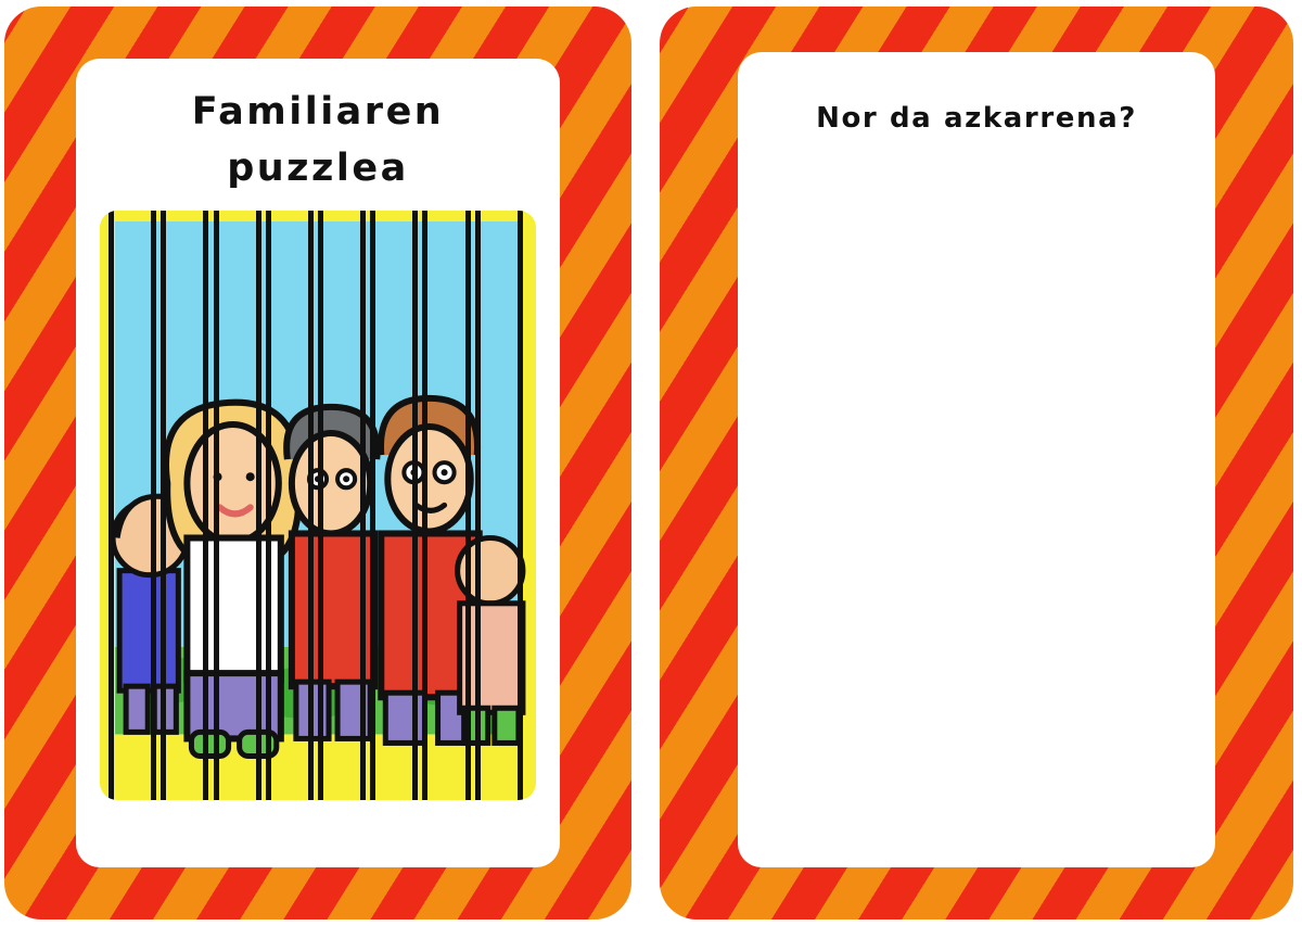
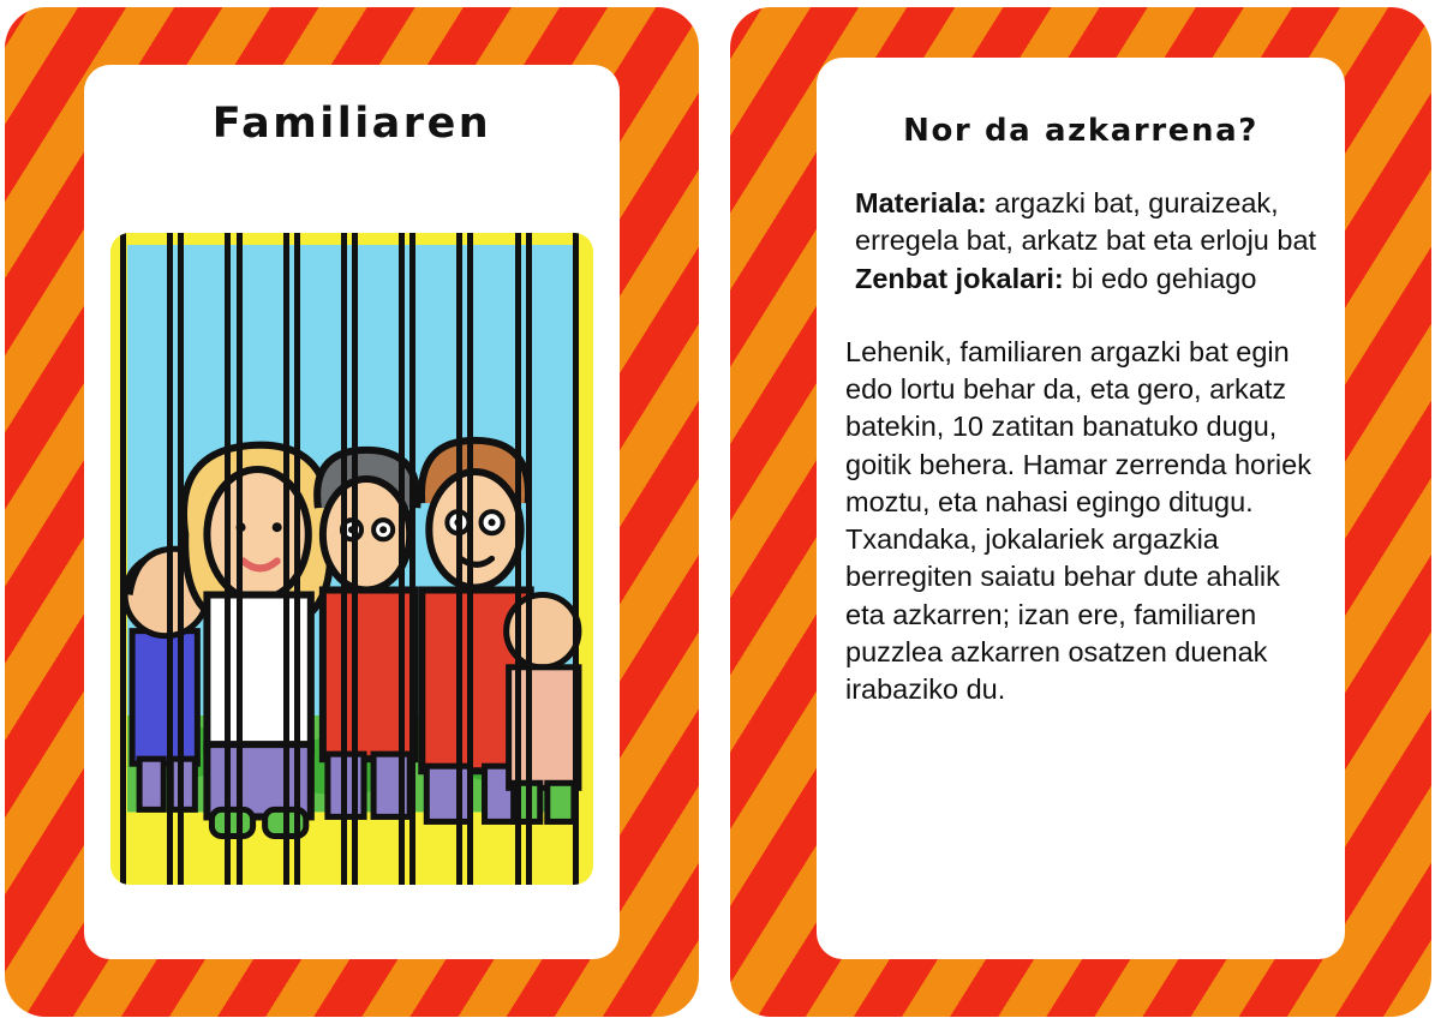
  Familiaren
- puzzlea
  Nor da azkarrena?
+ Materiala: argazki bat, guraizeak, erregela bat, arkatz bat eta erloju bat
+ Zenbat jokalari: bi edo gehiago
+ Lehenik, familiaren argazki bat egin edo lortu behar da, eta gero, arkatz batekin, 10 zatitan banatuko dugu, goitik behera. Hamar zerrenda horiek moztu, eta nahasi egingo ditugu. Txandaka, jokalariek argazkia berregiten saiatu behar dute ahalik eta azkarren; izan ere, familiaren puzzlea azkarren osatzen duenak irabaziko du.
